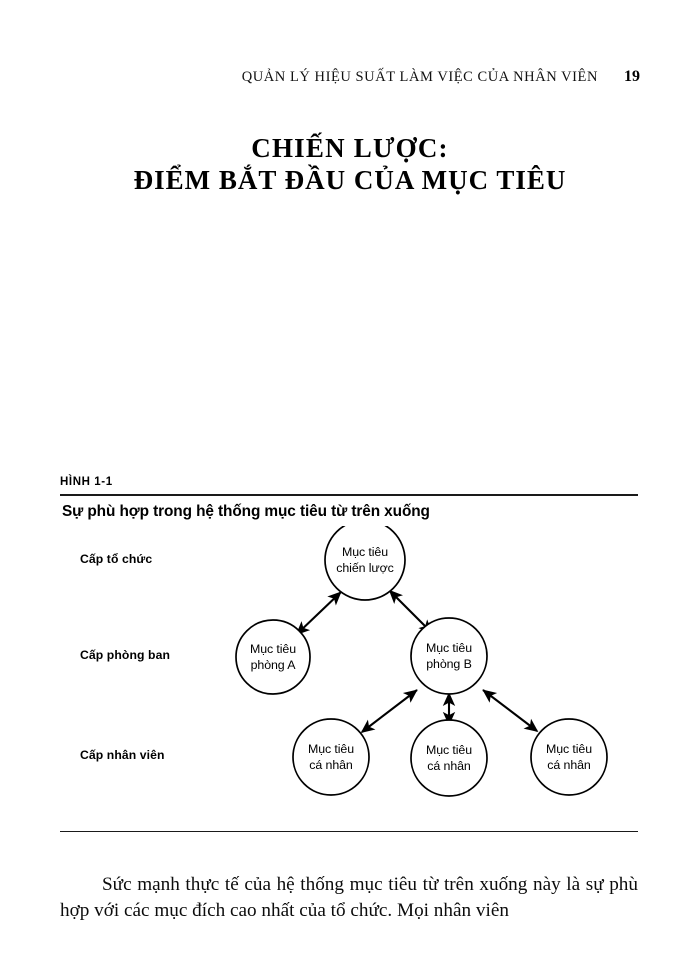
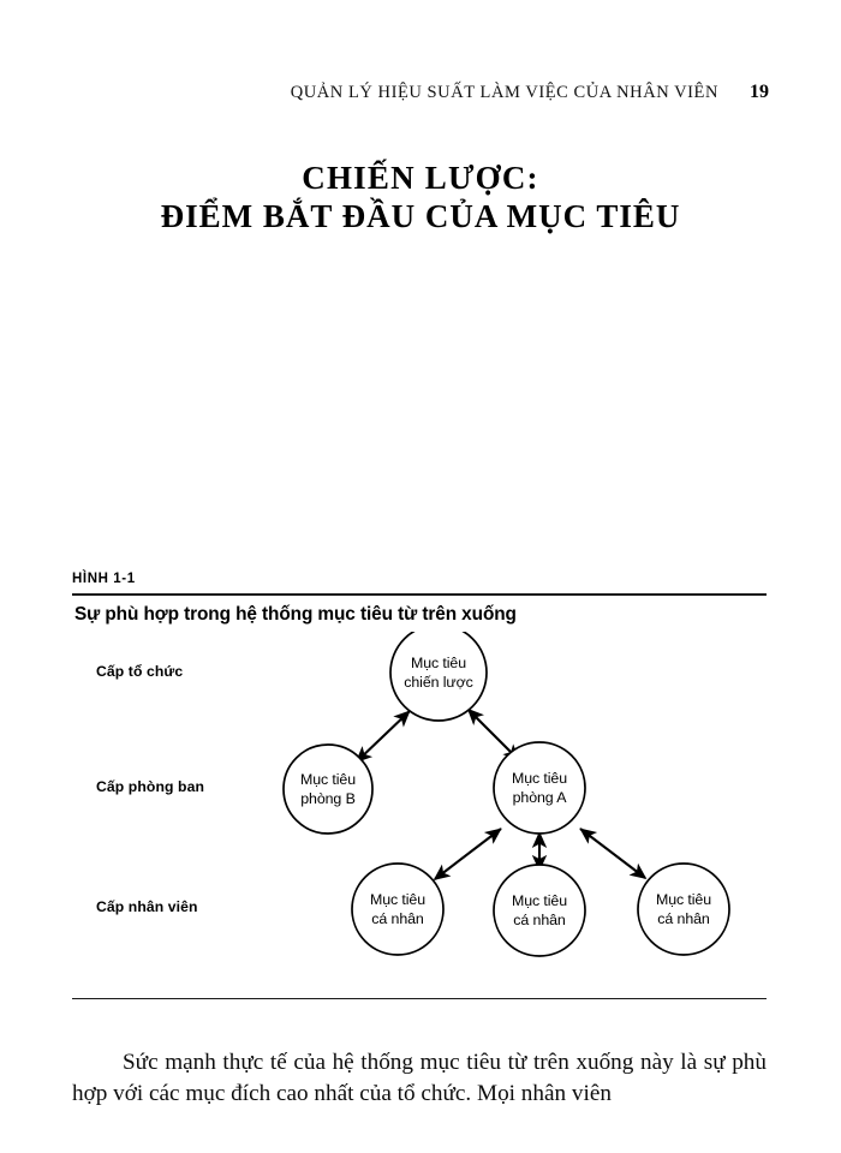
  QUẢN LÝ HIỆU SUẤT LÀM VIỆC CỦA NHÂN VIÊN 19
  CHIẾN LƯỢC:
  ĐIỂM BẮT ĐẦU CỦA MỤC TIÊU
  HÌNH 1-1
  Sự phù hợp trong hệ thống mục tiêu từ trên xuống
  Cấp tổ chức
  Cấp phòng ban
  Cấp nhân viên
  Mục tiêu
  chiến lược
  Mục tiêu
- phòng A
+ phòng B
  Mục tiêu
- phòng B
+ phòng A
  Mục tiêu
  cá nhân
  Mục tiêu
  cá nhân
  Mục tiêu
  cá nhân
  Sức mạnh thực tế của hệ thống mục tiêu từ trên xuống này là sự phù hợp với các mục đích cao nhất của tổ chức. Mọi nhân viên
